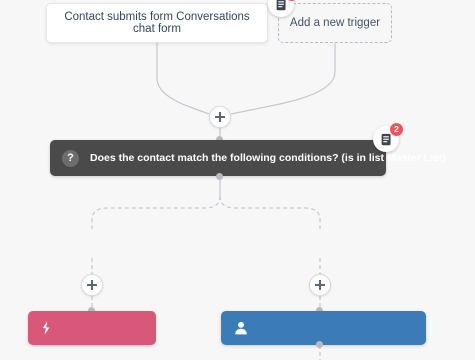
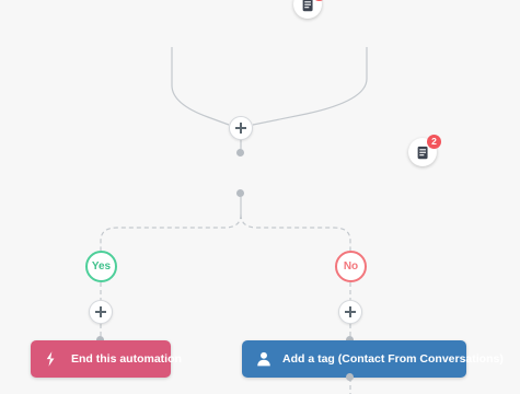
- Contact submits form Conversations chat form
- Add a new trigger
- ?
- Does the contact match the following conditions? (is in list Master List)
  2
+ Yes
+ No
+ End this automation
+ Add a tag (Contact From Conversations)
